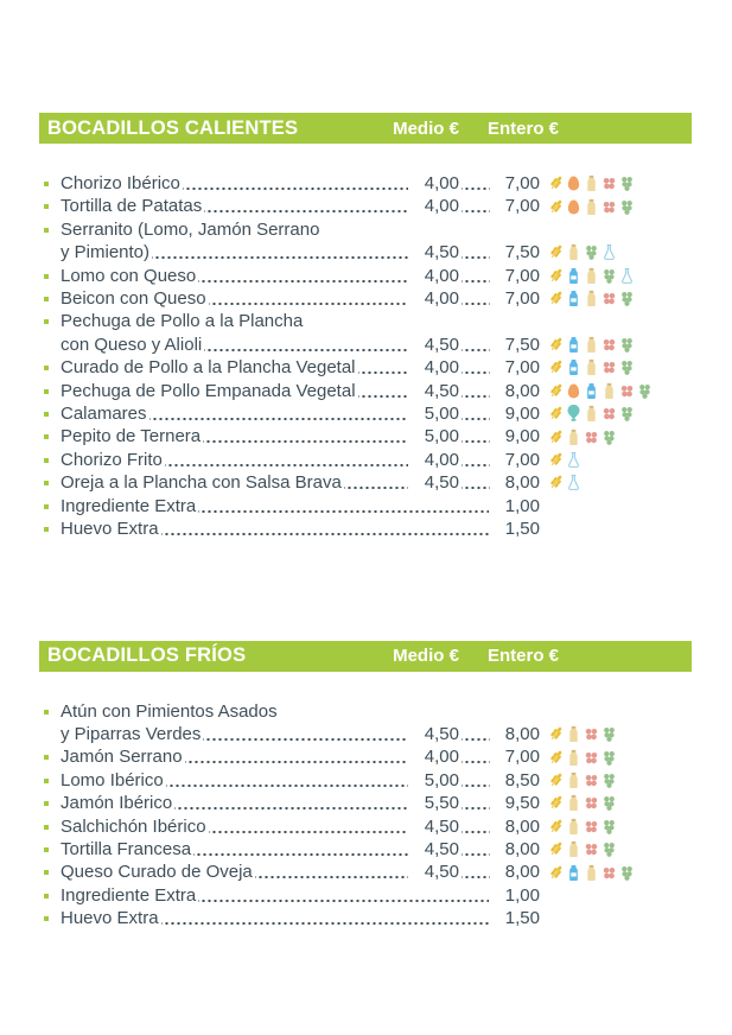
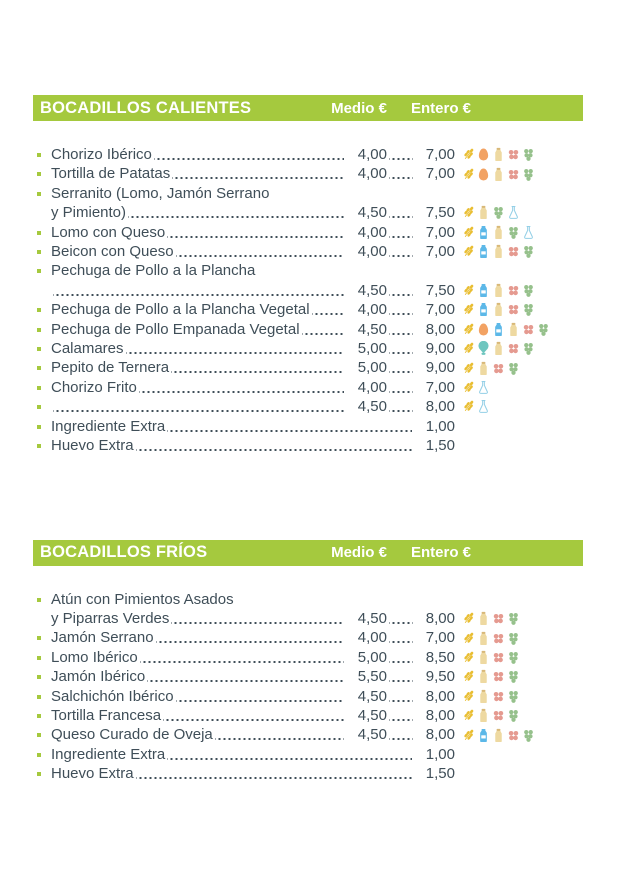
  BOCADILLOS CALIENTES
  Medio €
  Entero €
  Chorizo Ibérico
  4,00
  7,00
  Tortilla de Patatas
  4,00
  7,00
  Serranito (Lomo, Jamón Serrano
  y Pimiento)
  4,50
  7,50
  Lomo con Queso
  4,00
  7,00
  Beicon con Queso
  4,00
  7,00
  Pechuga de Pollo a la Plancha
- con Queso y Alioli
  4,50
  7,50
- Curado de Pollo a la Plancha Vegetal
+ Pechuga de Pollo a la Plancha Vegetal
  4,00
  7,00
  Pechuga de Pollo Empanada Vegetal
  4,50
  8,00
  Calamares
  5,00
  9,00
  Pepito de Ternera
  5,00
  9,00
  Chorizo Frito
  4,00
  7,00
- Oreja a la Plancha con Salsa Brava
  4,50
  8,00
  Ingrediente Extra
  1,00
  Huevo Extra
  1,50
  BOCADILLOS FRÍOS
  Medio €
  Entero €
  Atún con Pimientos Asados
  y Piparras Verdes
  4,50
  8,00
  Jamón Serrano
  4,00
  7,00
  Lomo Ibérico
  5,00
  8,50
  Jamón Ibérico
  5,50
  9,50
  Salchichón Ibérico
  4,50
  8,00
  Tortilla Francesa
  4,50
  8,00
  Queso Curado de Oveja
  4,50
  8,00
  Ingrediente Extra
  1,00
  Huevo Extra
  1,50
